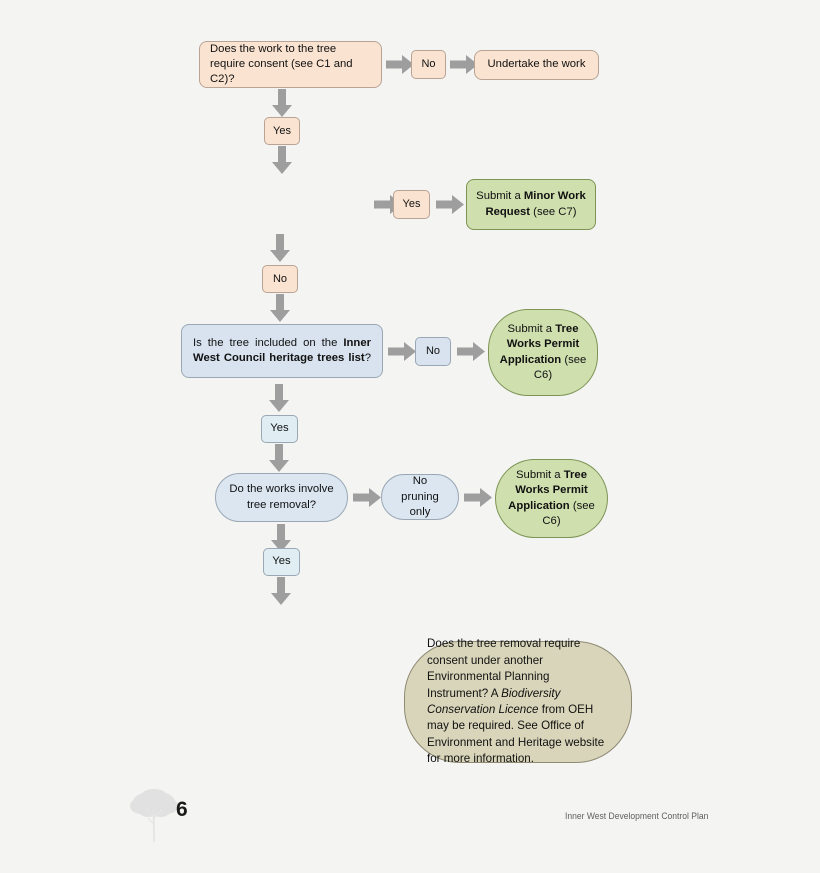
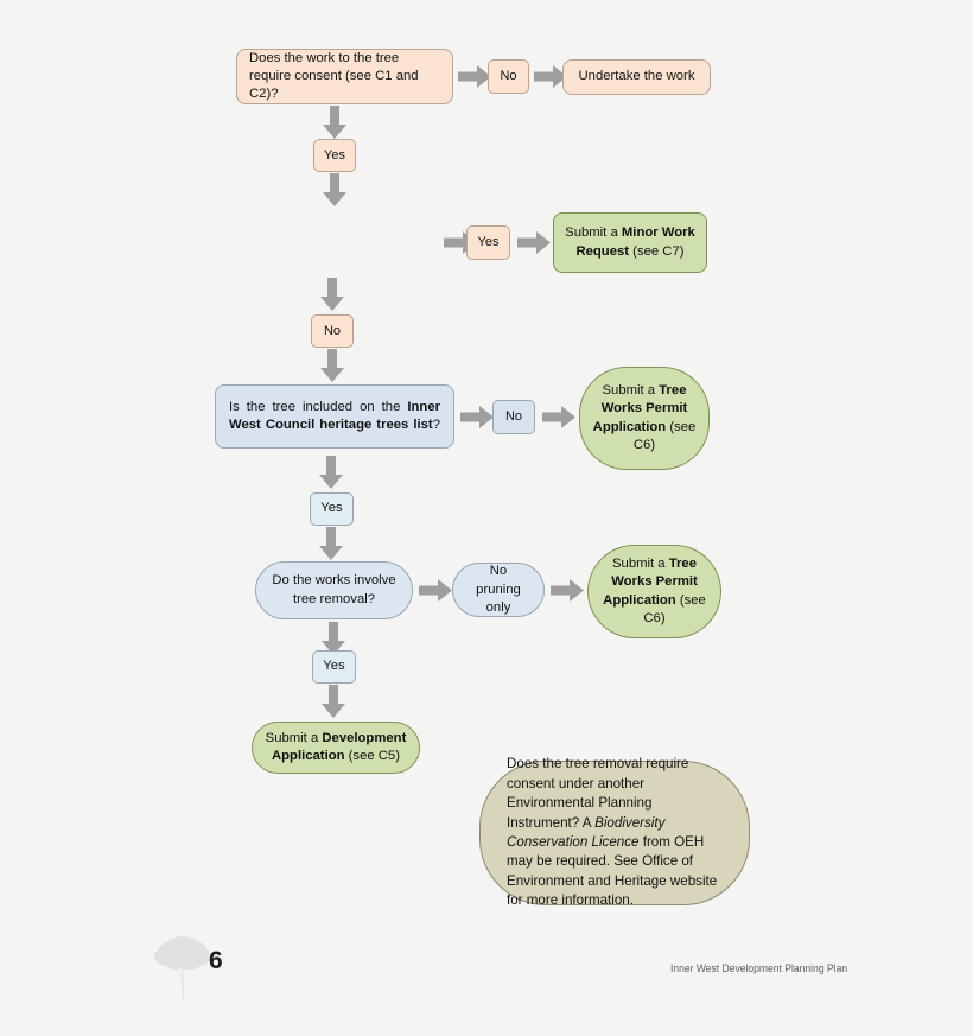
  Does the work to the tree require consent (see C1 and C2)?
  No
  Undertake the work
  Yes
  Yes
  Submit a Minor Work Request (see C7)
  No
  Is the tree included on the Inner West Council heritage trees list?
  No
  Submit a Tree Works Permit Application (see C6)
  Yes
  Do the works involve tree removal?
  No
  pruning only
  Submit a Tree Works Permit Application (see C6)
  Yes
+ Submit a Development Application (see C5)
  Does the tree removal require consent under another Environmental Planning Instrument? A Biodiversity Conservation Licence from OEH may be required. See Office of Environment and Heritage website for more information.
  6
- Inner West Development Control Plan
+ Inner West Development Planning Plan
